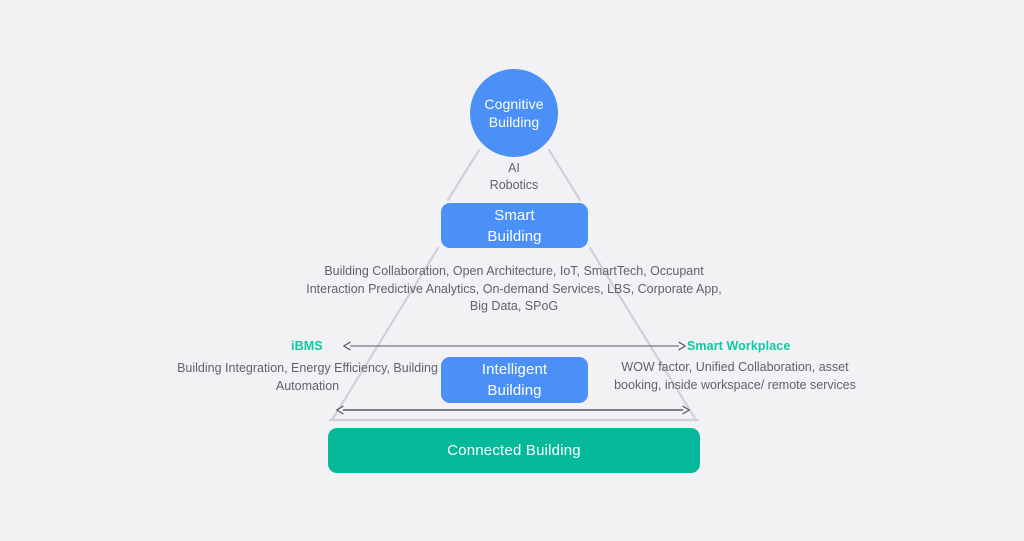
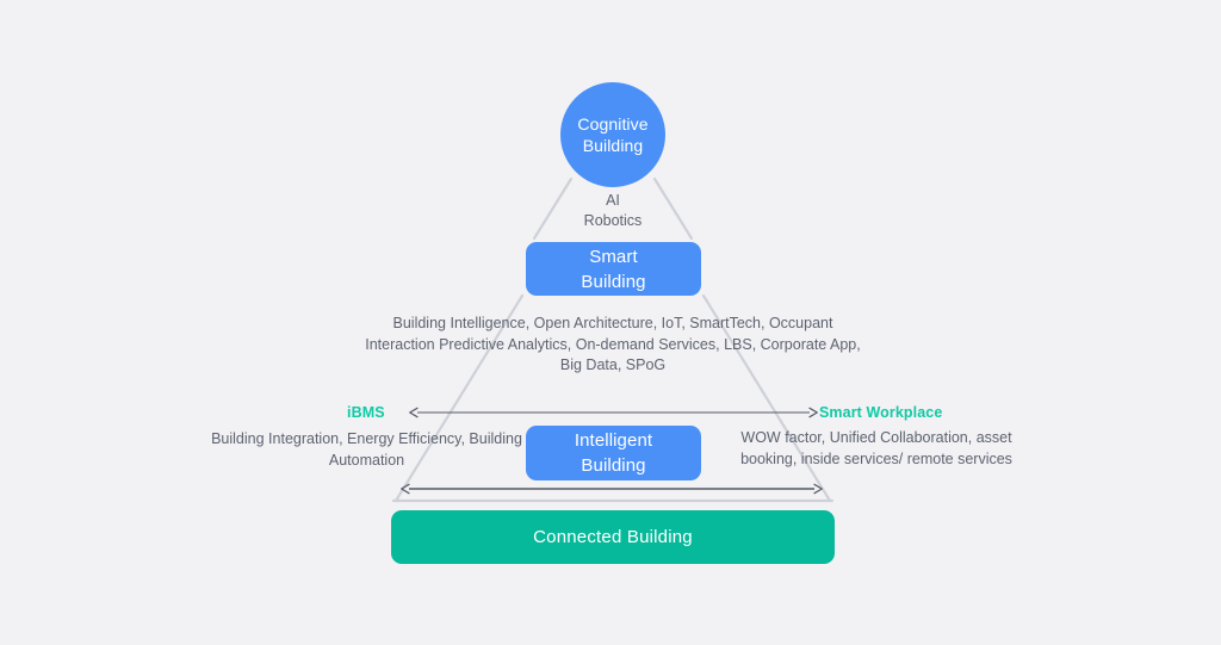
  Cognitive
  Building
  AI
  Robotics
  Smart
  Building
- Building Collaboration, Open Architecture, IoT, SmartTech, Occupant Interaction Predictive Analytics, On-demand Services, LBS, Corporate App, Big Data, SPoG
+ Building Intelligence, Open Architecture, IoT, SmartTech, Occupant Interaction Predictive Analytics, On-demand Services, LBS, Corporate App, Big Data, SPoG
  iBMS
  Smart Workplace
  Building Integration, Energy Efficiency, Building Automation
- WOW factor, Unified Collaboration, asset booking, inside workspace/ remote services
+ WOW factor, Unified Collaboration, asset booking, inside services/ remote services
  Intelligent
  Building
  Connected Building
